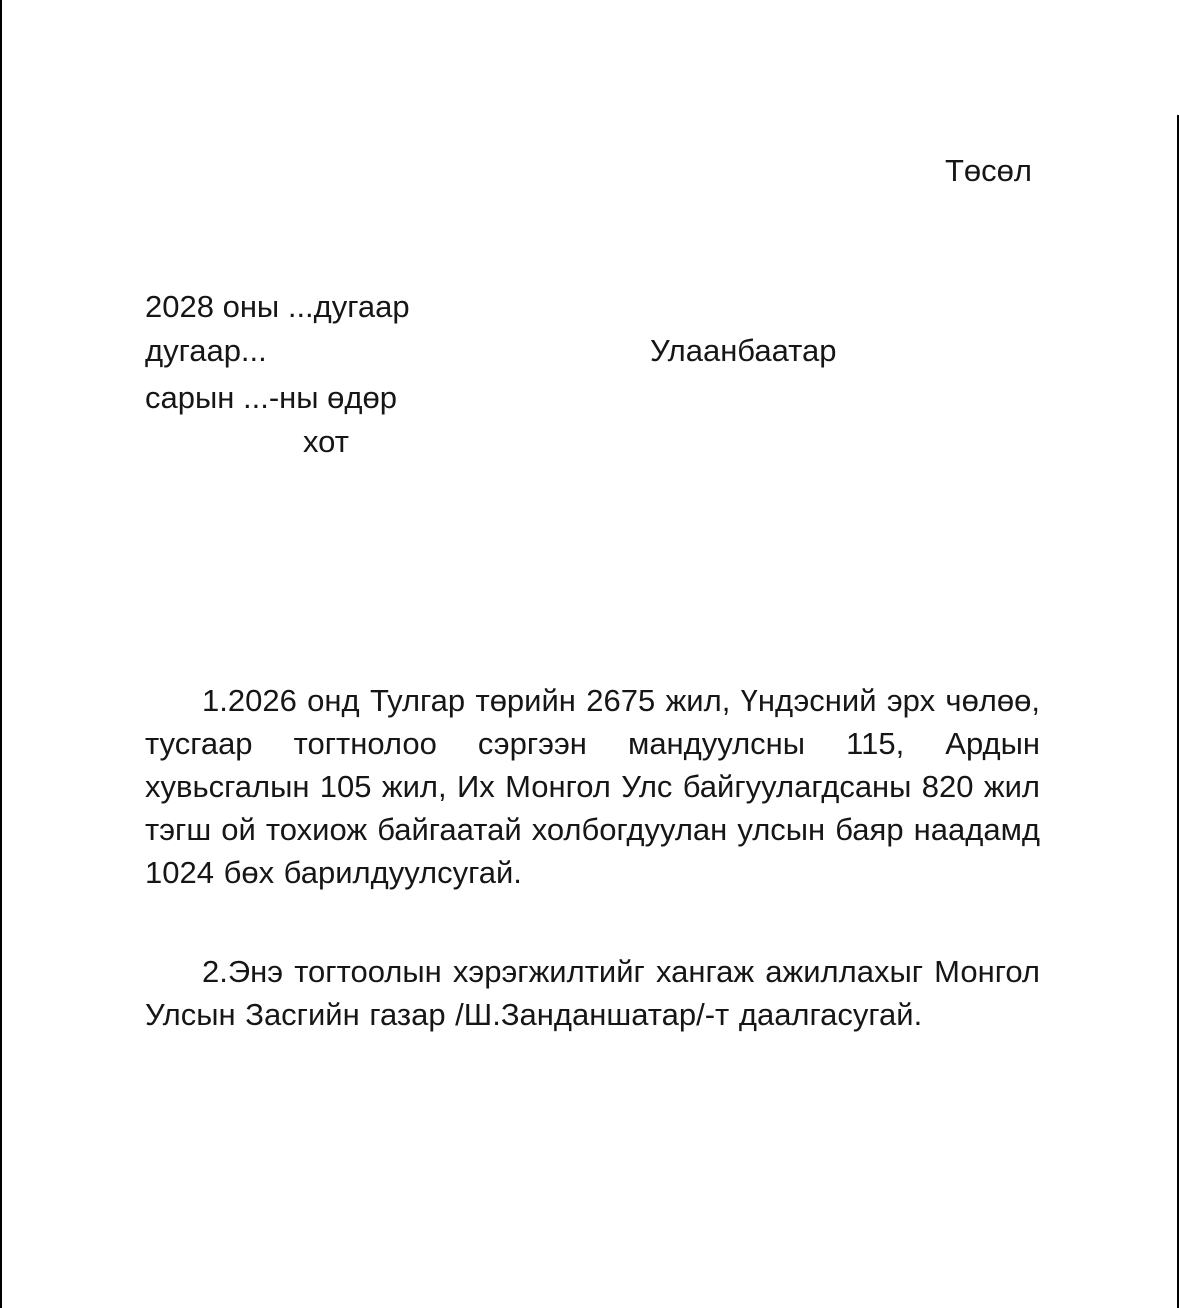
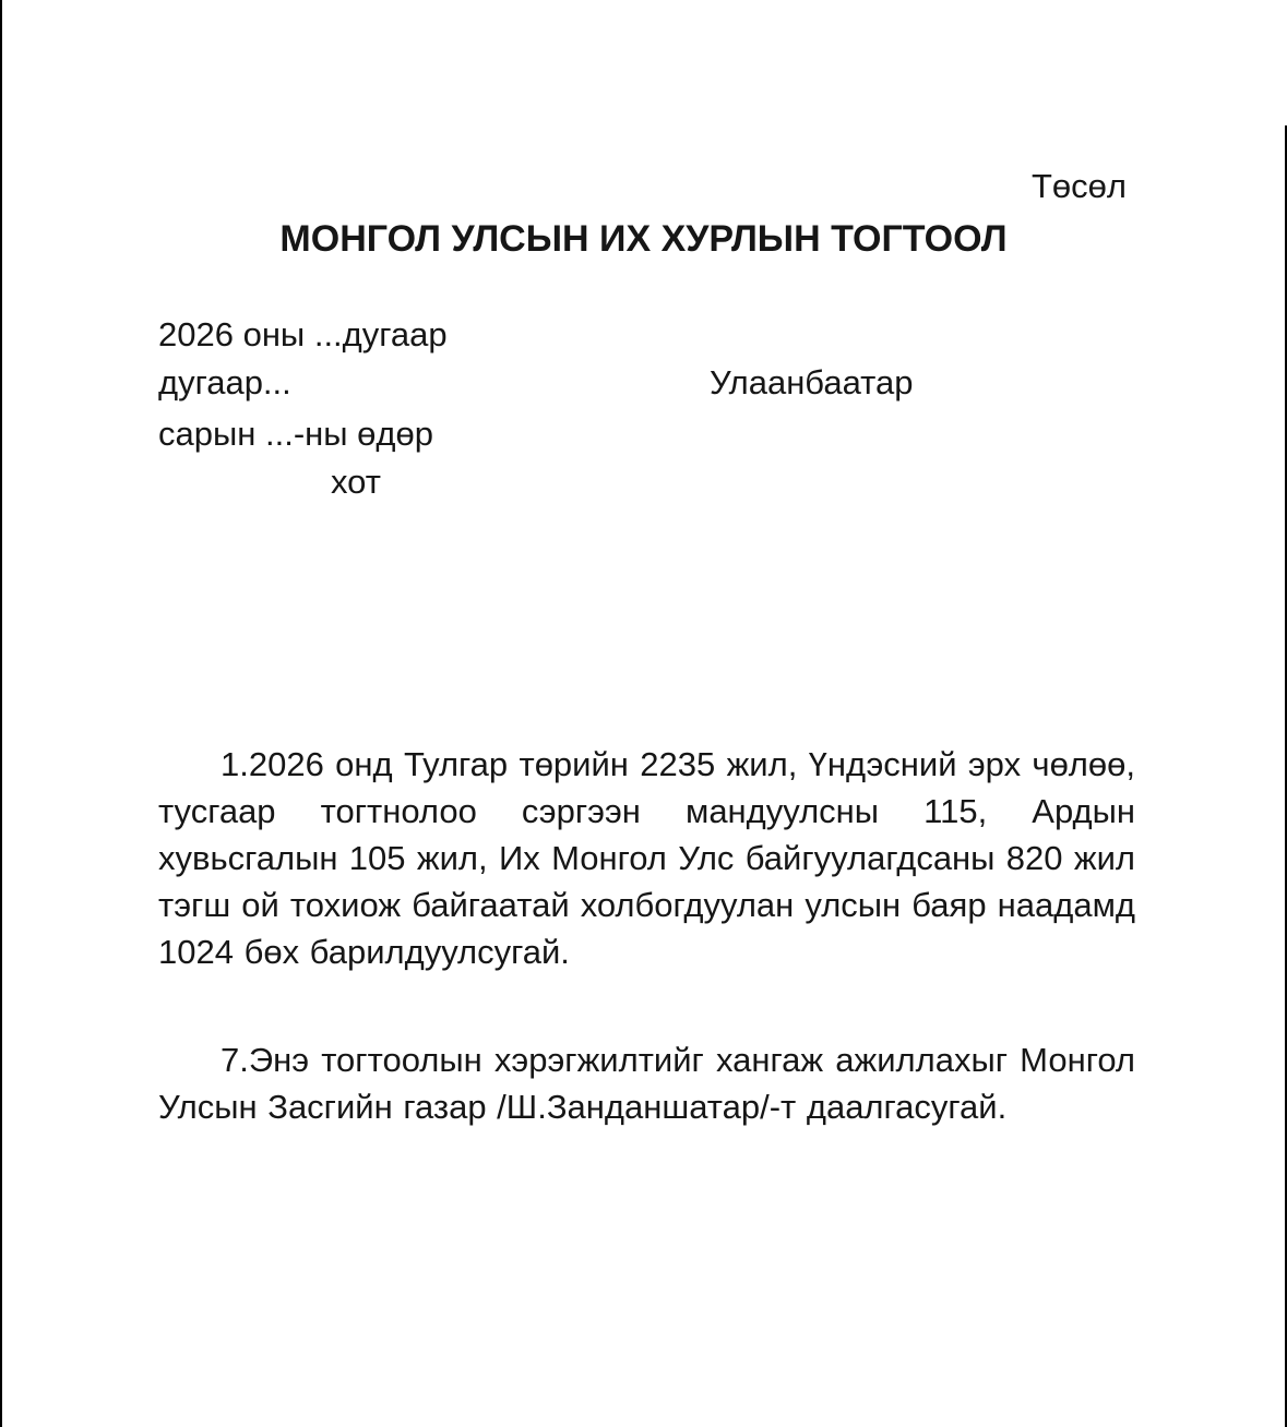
  Төсөл
+ МОНГОЛ УЛСЫН ИХ ХУРЛЫН ТОГТООЛ
- 2028 оны ...дугаар
+ 2026 оны ...дугаар
  дугаар...
  Улаанбаатар
  сарын ...-ны өдөр
  хот
- 1.2026 онд Тулгар төрийн 2675 жил, Үндэсний эрх чөлөө, тусгаар тогтнолоо сэргээн мандуулсны 115, Ардын хувьсгалын 105 жил, Их Монгол Улс байгуулагдсаны 820 жил тэгш ой тохиож байгаатай холбогдуулан улсын баяр наадамд 1024 бөх барилдуулсугай.
+ 1.2026 онд Тулгар төрийн 2235 жил, Үндэсний эрх чөлөө, тусгаар тогтнолоо сэргээн мандуулсны 115, Ардын хувьсгалын 105 жил, Их Монгол Улс байгуулагдсаны 820 жил тэгш ой тохиож байгаатай холбогдуулан улсын баяр наадамд 1024 бөх барилдуулсугай.
- 2.Энэ тогтоолын хэрэгжилтийг хангаж ажиллахыг Монгол Улсын Засгийн газар /Ш.Занданшатар/-т даалгасугай.
+ 7.Энэ тогтоолын хэрэгжилтийг хангаж ажиллахыг Монгол Улсын Засгийн газар /Ш.Занданшатар/-т даалгасугай.
